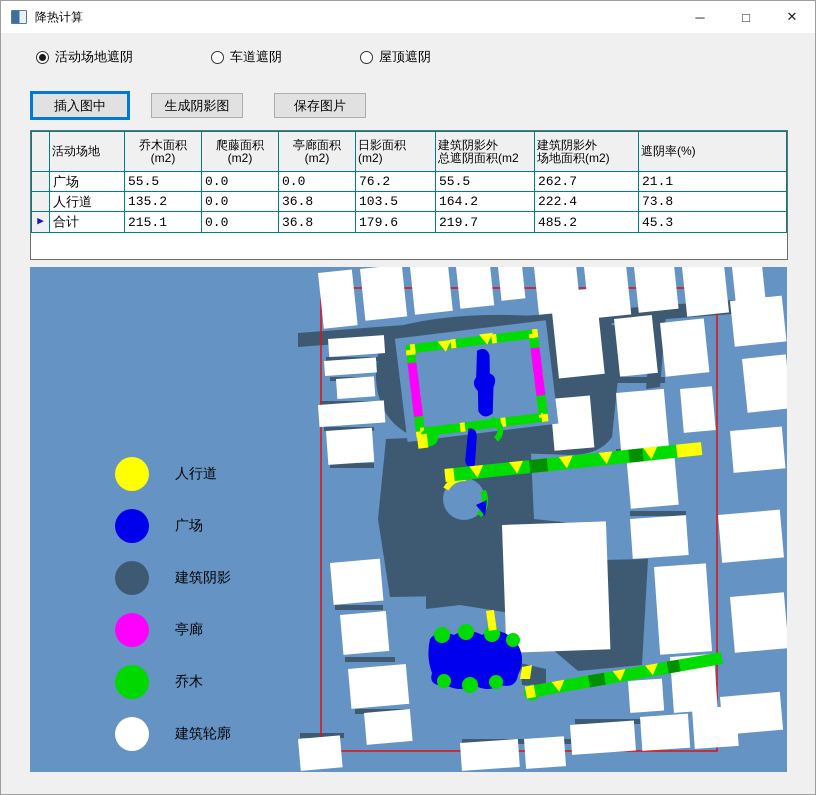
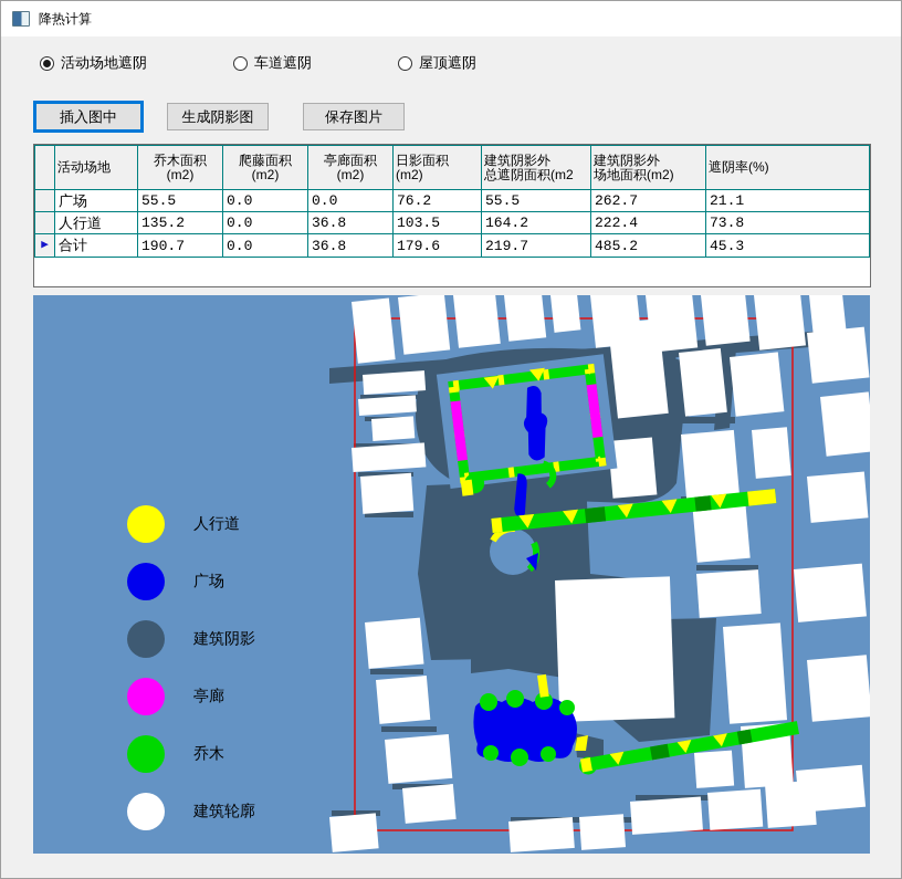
  降热计算
- ─
- □
- ✕
  活动场地遮阴
  车道遮阴
  屋顶遮阴
  插入图中
  生成阴影图
  保存图片
  	活动场地	乔木面积(m2)	爬藤面积(m2)	亭廊面积(m2)	日影面积(m2)	建筑阴影外总遮阴面积(m2	建筑阴影外场地面积(m2)	遮阴率(%)
  	广场	55.5	0.0	0.0	76.2	55.5	262.7	21.1
  	人行道	135.2	0.0	36.8	103.5	164.2	222.4	73.8
- ▶	合计	215.1	0.0	36.8	179.6	219.7	485.2	45.3
+ ▶	合计	190.7	0.0	36.8	179.6	219.7	485.2	45.3
  人行道
  广场
  建筑阴影
  亭廊
  乔木
  建筑轮廓
